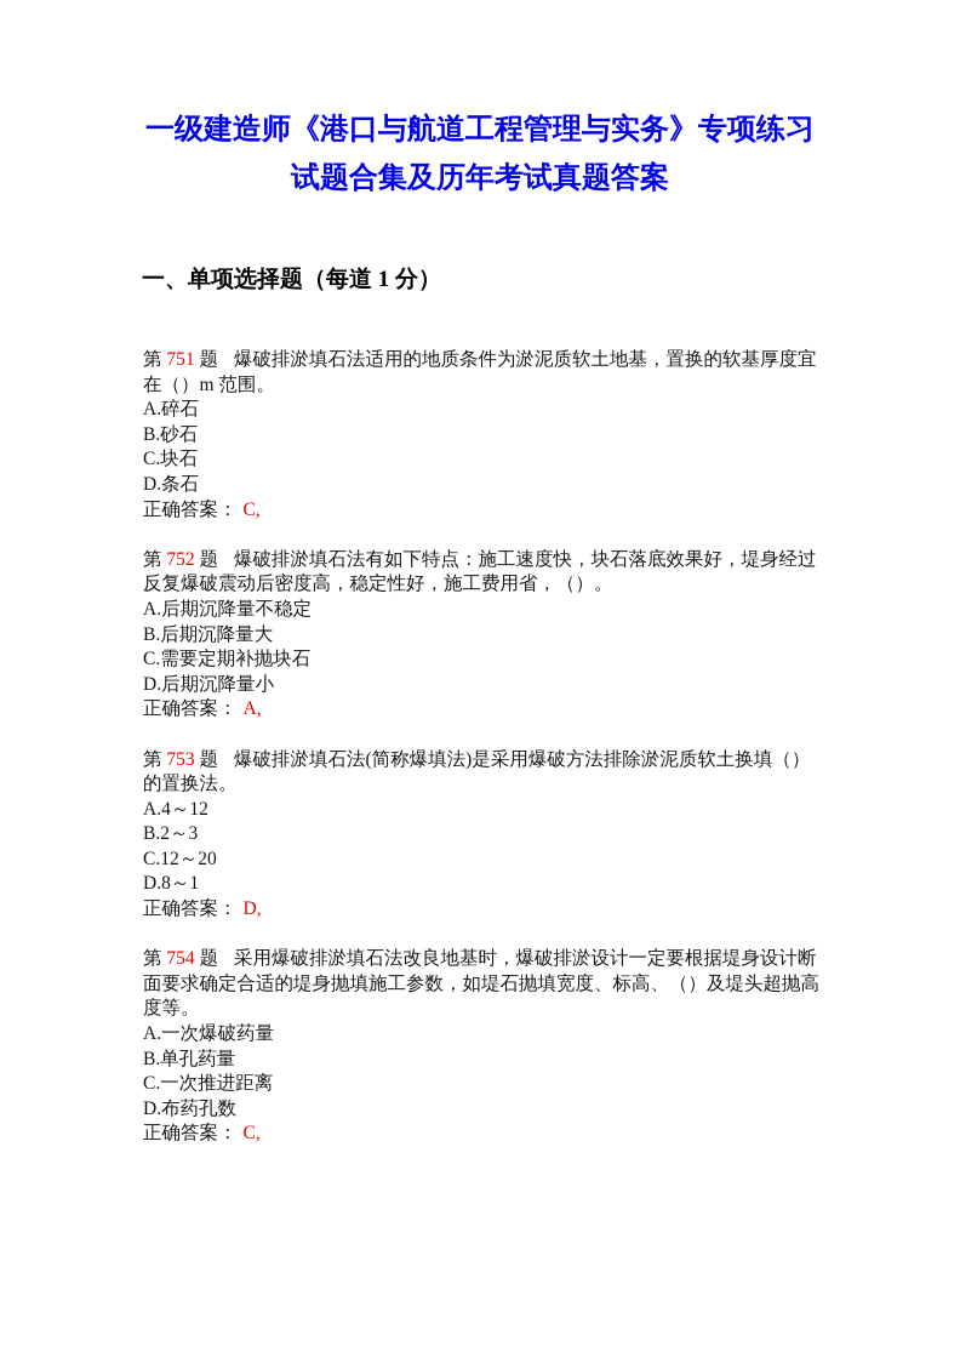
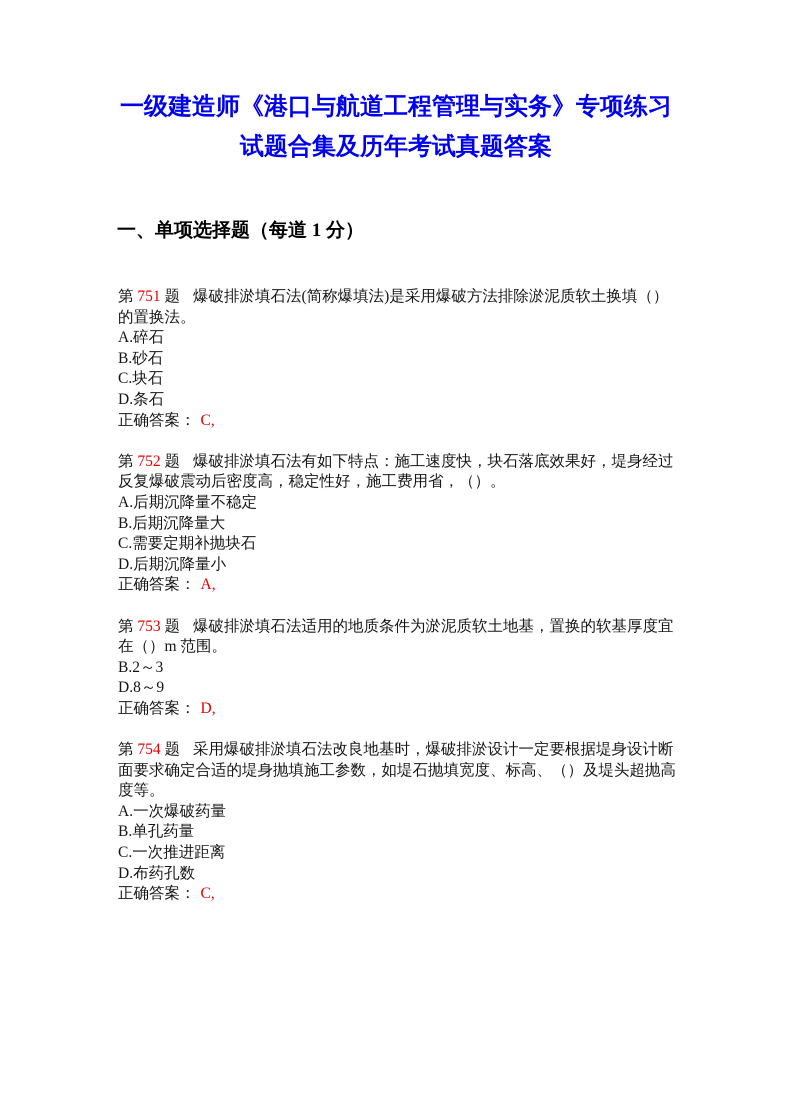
  一级建造师《港口与航道工程管理与实务》专项练习
  试题合集及历年考试真题答案
  一、单项选择题（每道 1 分）
- 第 751 题 爆破排淤填石法适用的地质条件为淤泥质软土地基，置换的软基厚度宜在（）m 范围。
+ 第 751 题 爆破排淤填石法(简称爆填法)是采用爆破方法排除淤泥质软土换填（）的置换法。
  A.碎石
  B.砂石
  C.块石
  D.条石
  正确答案： C,
  第 752 题 爆破排淤填石法有如下特点：施工速度快，块石落底效果好，堤身经过反复爆破震动后密度高，稳定性好，施工费用省，（）。
  A.后期沉降量不稳定
  B.后期沉降量大
  C.需要定期补抛块石
  D.后期沉降量小
  正确答案： A,
- 第 753 题 爆破排淤填石法(简称爆填法)是采用爆破方法排除淤泥质软土换填（）的置换法。
+ 第 753 题 爆破排淤填石法适用的地质条件为淤泥质软土地基，置换的软基厚度宜在（）m 范围。
- A.4～12
  B.2～3
- C.12～20
- D.8～1
+ D.8～9
  正确答案： D,
  第 754 题 采用爆破排淤填石法改良地基时，爆破排淤设计一定要根据堤身设计断面要求确定合适的堤身抛填施工参数，如堤石抛填宽度、标高、（）及堤头超抛高度等。
  A.一次爆破药量
  B.单孔药量
  C.一次推进距离
  D.布药孔数
  正确答案： C,
